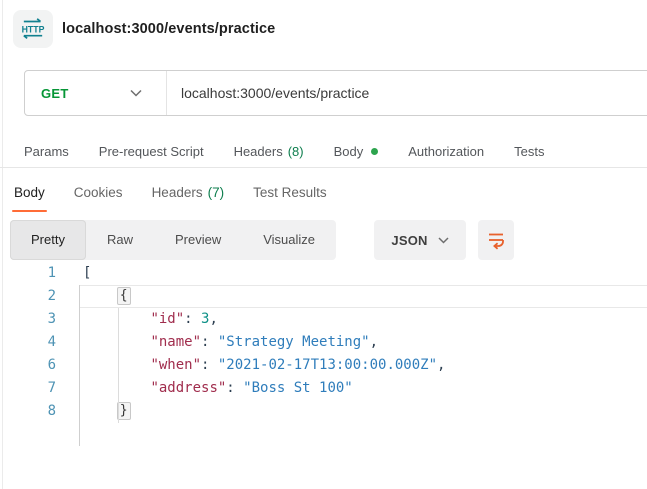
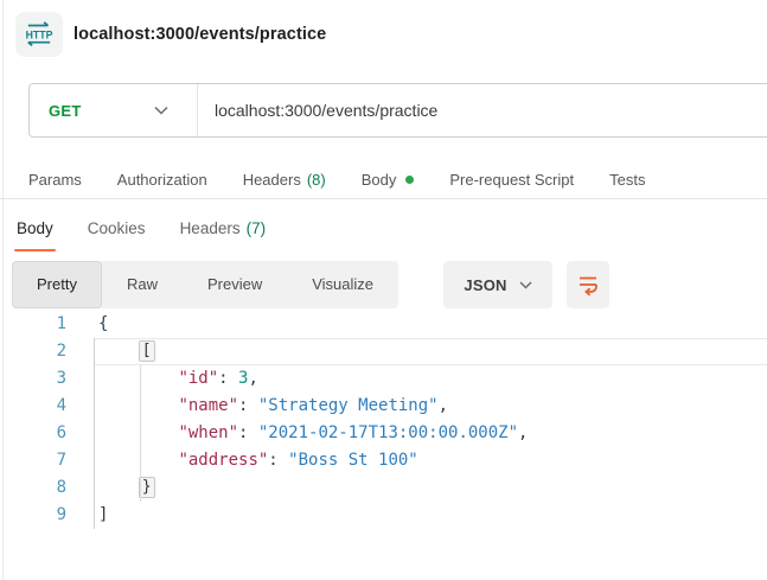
  HTTP
  localhost:3000/events/practice
  GET
  localhost:3000/events/practice
  Params
- Pre-request Script
+ Authorization
  Headers
  (8)
  Body
- Authorization
+ Pre-request Script
  Tests
  Body
  Cookies
  Headers
  (7)
- Test Results
  Pretty
  Raw
  Preview
  Visualize
  JSON
  1
- [
+ {
  2
- {
+ [
  3
  "id": 3,
  4
  "name": "Strategy Meeting",
  6
  "when": "2021-02-17T13:00:00.000Z",
  7
  "address": "Boss St 100"
  8
  }
+ 9
+ ]
